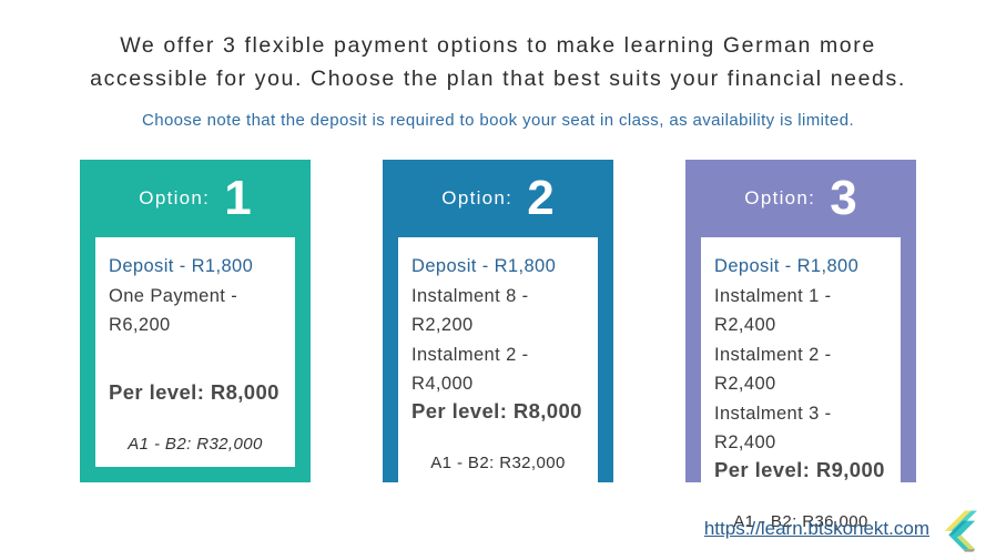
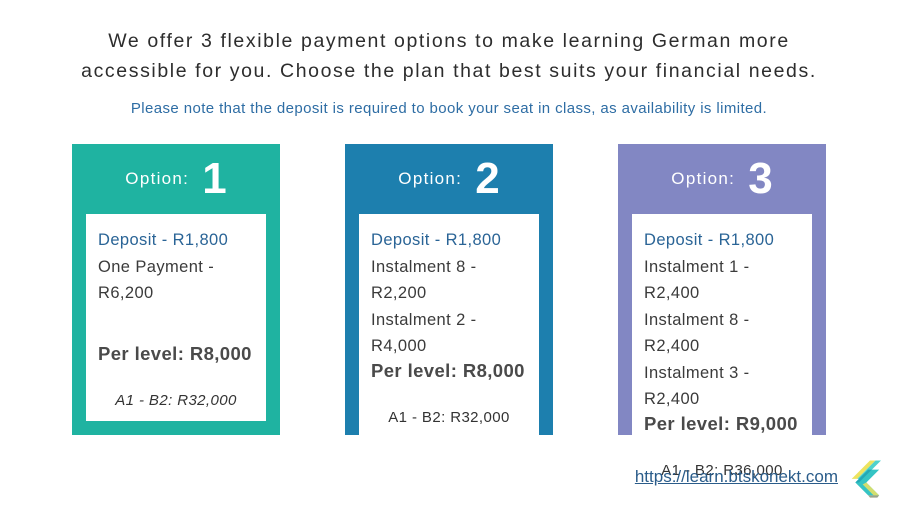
  We offer 3 flexible payment options to make learning German more
  accessible for you. Choose the plan that best suits your financial needs.
- Choose note that the deposit is required to book your seat in class, as availability is limited.
+ Please note that the deposit is required to book your seat in class, as availability is limited.
  Option:
  1
  Deposit - R1,800
  One Payment - R6,200
  Per level: R8,000
  A1 - B2: R32,000
  Option:
  2
  Deposit - R1,800
  Instalment 8 - R2,200
  Instalment 2 - R4,000
  Per level: R8,000
  A1 - B2: R32,000
  Option:
  3
  Deposit - R1,800
  Instalment 1 - R2,400
- Instalment 2 - R2,400
+ Instalment 8 - R2,400
  Instalment 3 - R2,400
  Per level: R9,000
  A1 - B2: R36,000
  https://learn.btskonekt.com
